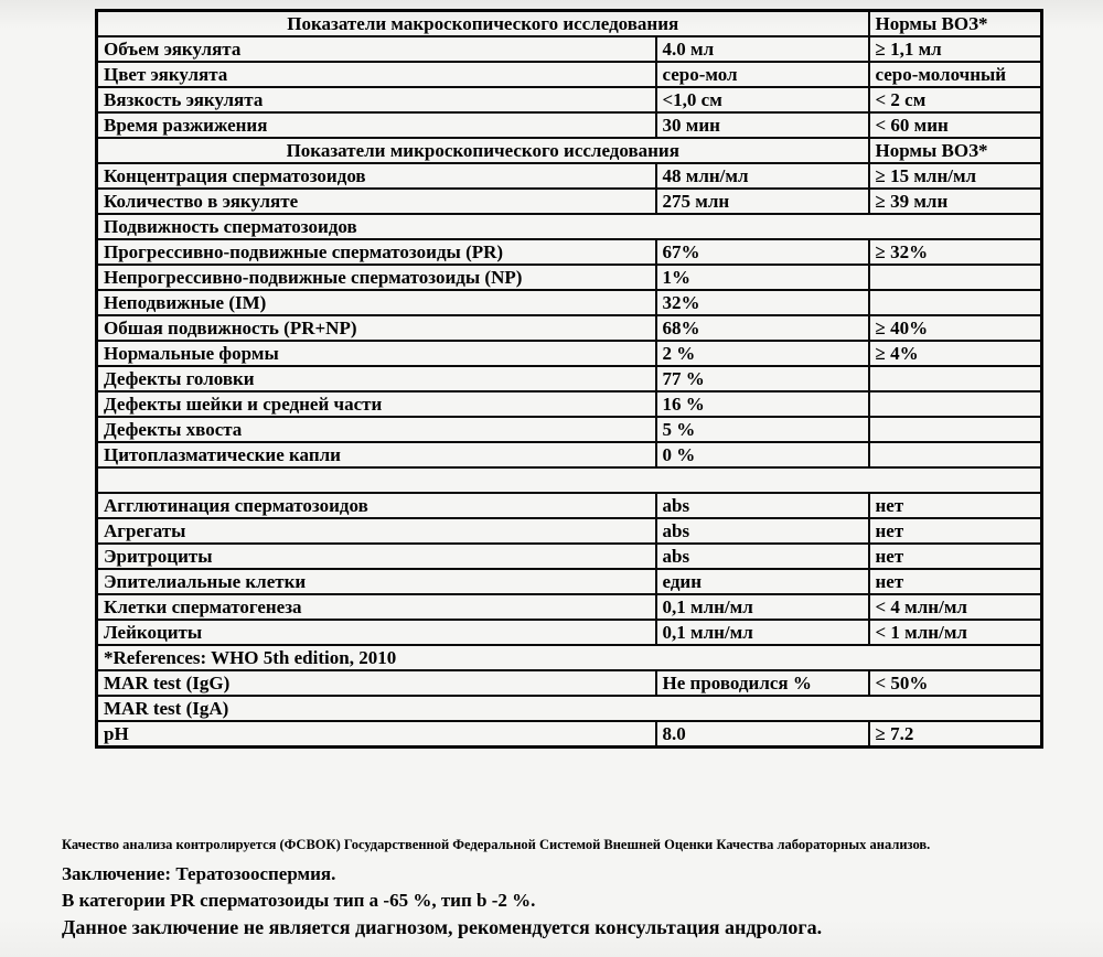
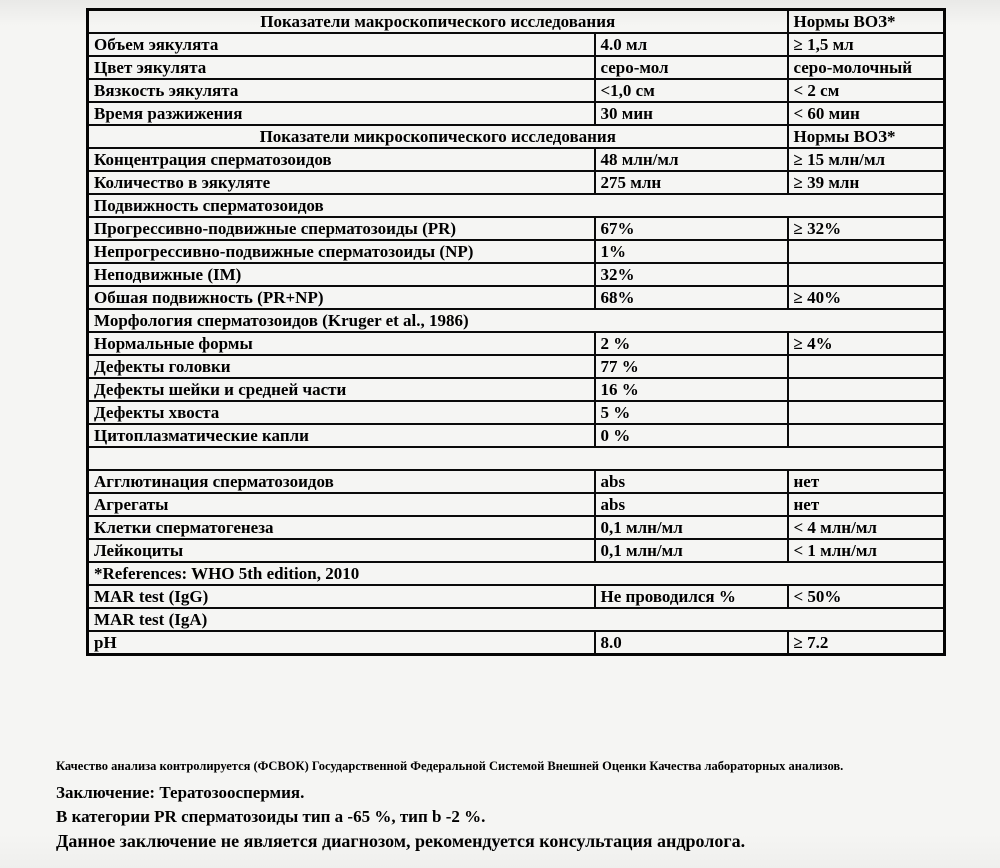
  Показатели макроскопического исследования	Нормы ВОЗ*
- Объем эякулята	4.0 мл	≥ 1,1 мл
+ Объем эякулята	4.0 мл	≥ 1,5 мл
  Цвет эякулята	серо-мол	серо-молочный
  Вязкость эякулята	<1,0 см	< 2 см
  Время разжижения	30 мин	< 60 мин
  Показатели микроскопического исследования	Нормы ВОЗ*
  Концентрация сперматозоидов	48 млн/мл	≥ 15 млн/мл
  Количество в эякуляте	275 млн	≥ 39 млн
  Подвижность сперматозоидов
  Прогрессивно-подвижные сперматозоиды (PR)	67%	≥ 32%
  Непрогрессивно-подвижные сперматозоиды (NP)	1%
  Неподвижные (IM)	32%
  Обшая подвижность (PR+NP)	68%	≥ 40%
+ Морфология сперматозоидов (Kruger et al., 1986)
  Нормальные формы	2 %	≥ 4%
  Дефекты головки	77 %
  Дефекты шейки и средней части	16 %
  Дефекты хвоста	5 %
  Цитоплазматические капли	0 %
  Агглютинация сперматозоидов	abs	нет
  Агрегаты	abs	нет
- Эритроциты	abs	нет
- Эпителиальные клетки	един	нет
  Клетки сперматогенеза	0,1 млн/мл	< 4 млн/мл
  Лейкоциты	0,1 млн/мл	< 1 млн/мл
  *References: WHO 5th edition, 2010
  MAR test (IgG)	Не проводился %	< 50%
  MAR test (IgA)
  pH	8.0	≥ 7.2
  Качество анализа контролируется (ФСВОК) Государственной Федеральной Системой Внешней Оценки Качества лабораторных анализов.
  Заключение: Тератозооспермия.
  В категории PR сперматозоиды тип a -65 %, тип b -2 %.
  Данное заключение не является диагнозом, рекомендуется консультация андролога.
